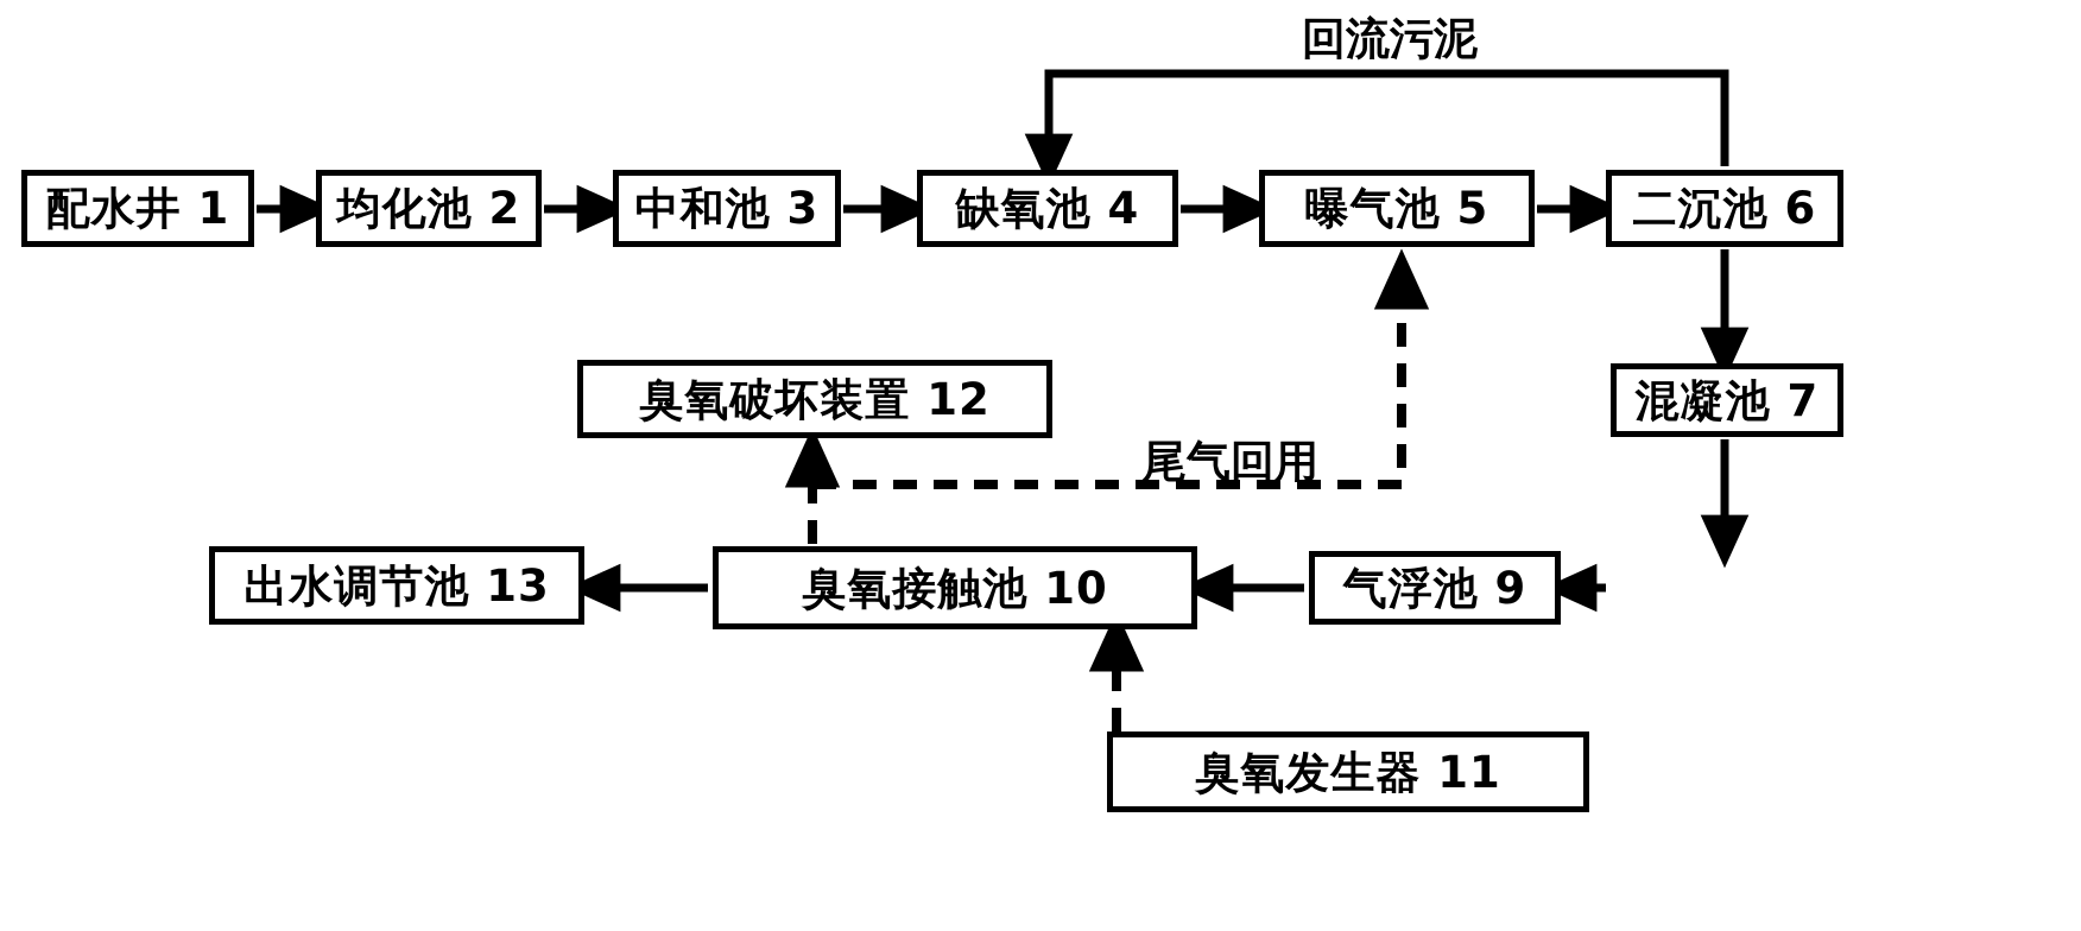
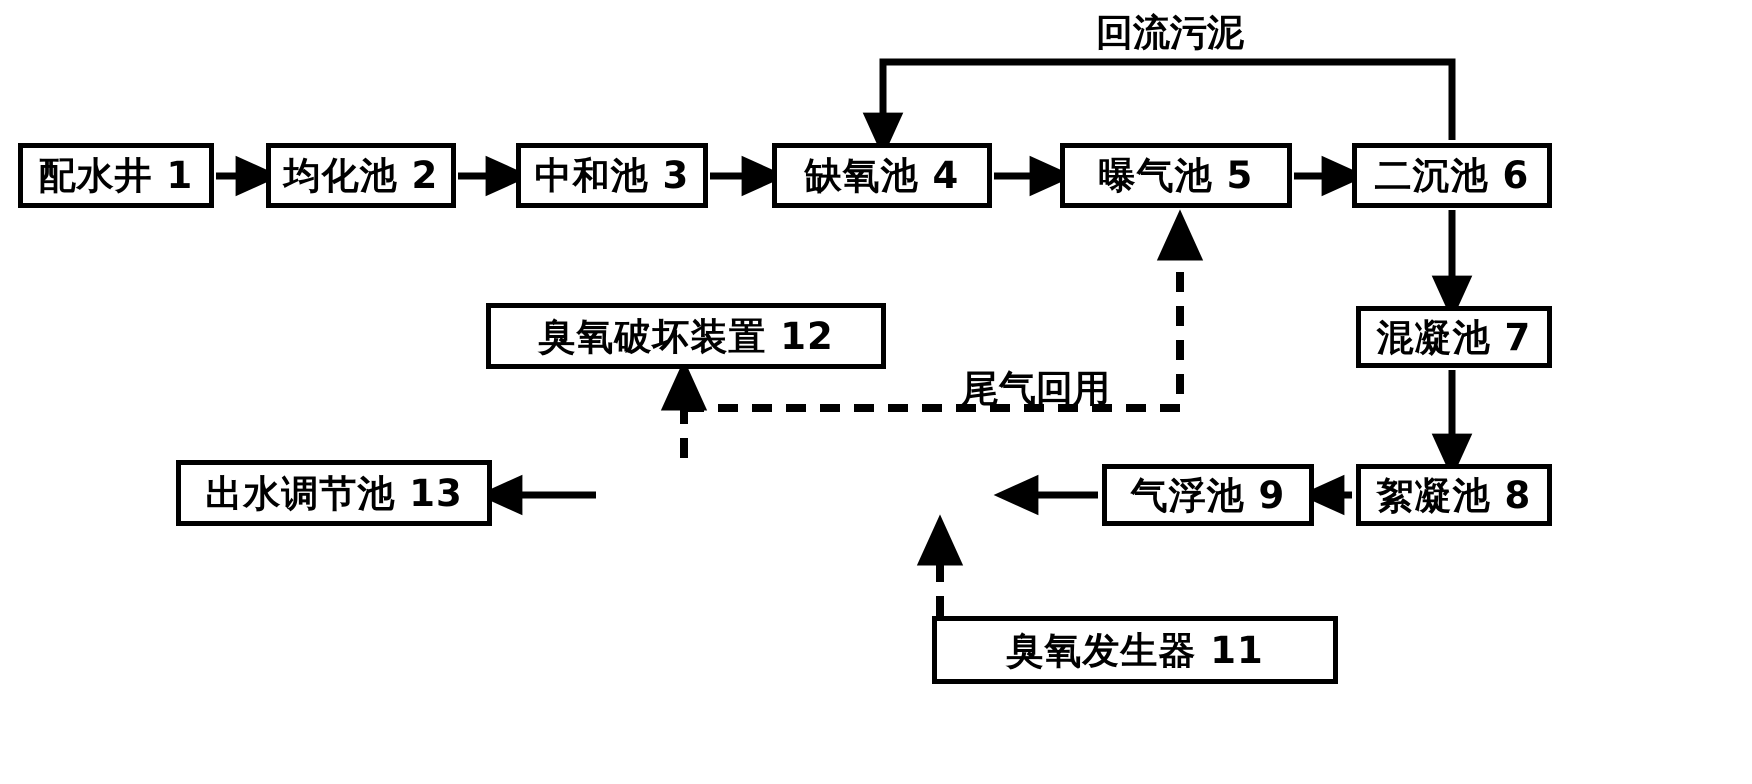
  配水井 1
  均化池 2
  中和池 3
  缺氧池 4
  曝气池 5
  二沉池 6
  混凝池 7
+ 絮凝池 8
  气浮池 9
- 臭氧接触池 10
  臭氧发生器 11
  臭氧破坏装置 12
  出水调节池 13
  回流污泥
  尾气回用
